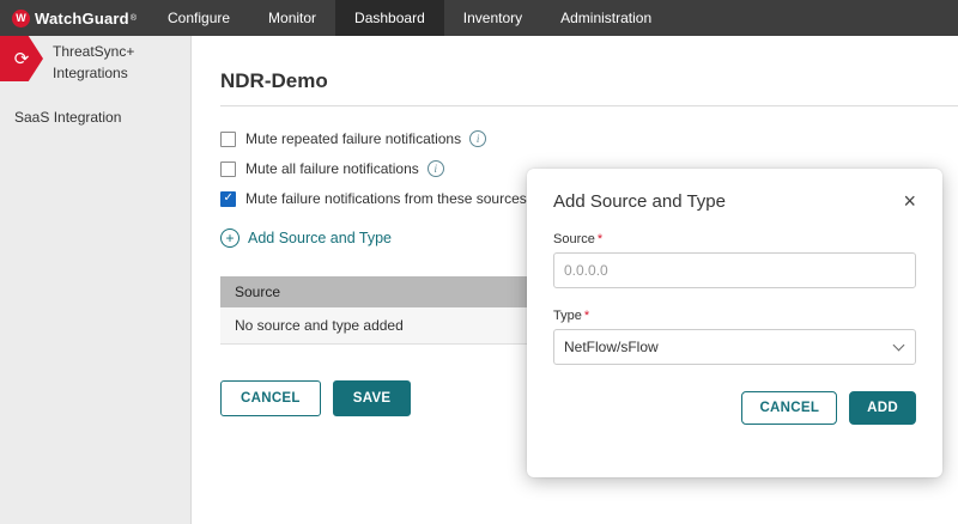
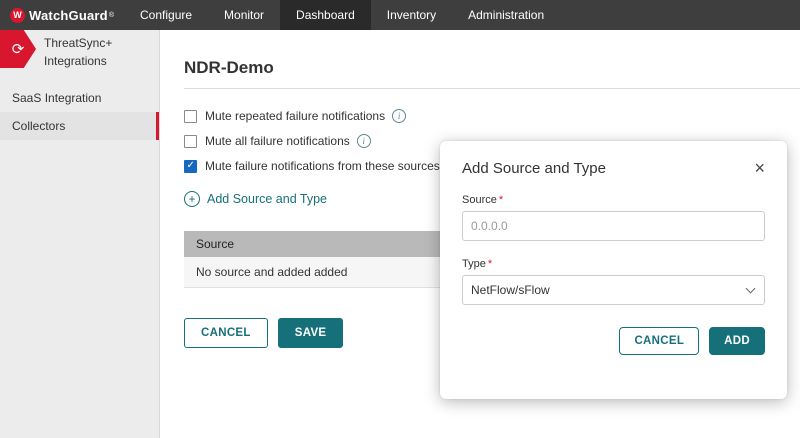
  W
  WatchGuard
  Configure
  Monitor
  Dashboard
  Inventory
  Administration
  ThreatSync+
  Integrations
  SaaS Integration
+ Collectors
  NDR-Demo
  Mute repeated failure notifications
  Mute all failure notifications
  Mute failure notifications from these sources
  Add Source and Type
  Source
- No source and type added
+ No source and added added
  CANCEL
  SAVE
  Add Source and Type
  Source *
  0.0.0.0
  Type *
  NetFlow/sFlow
  CANCEL
  ADD
